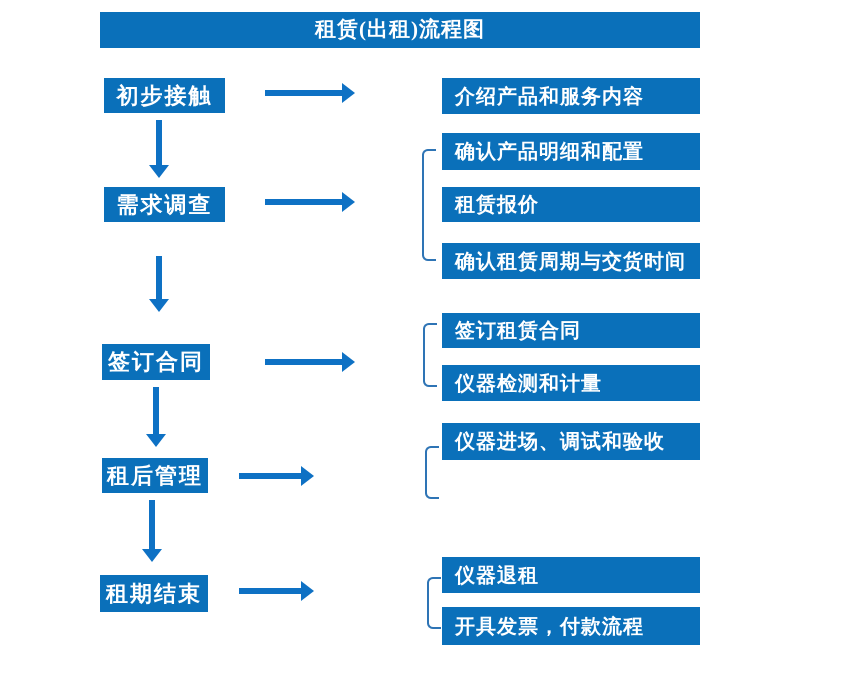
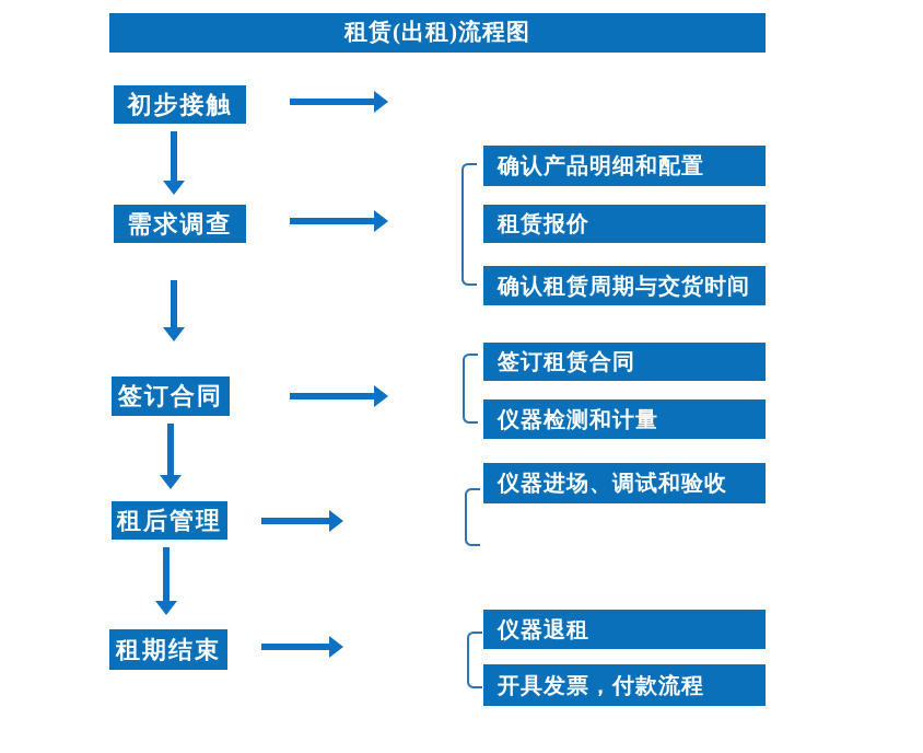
  租赁(出租)流程图
  初步接触
  需求调查
  签订合同
  租后管理
  租期结束
- 介绍产品和服务内容
  确认产品明细和配置
  租赁报价
  确认租赁周期与交货时间
  签订租赁合同
  仪器检测和计量
  仪器进场、调试和验收
  仪器退租
  开具发票，付款流程
